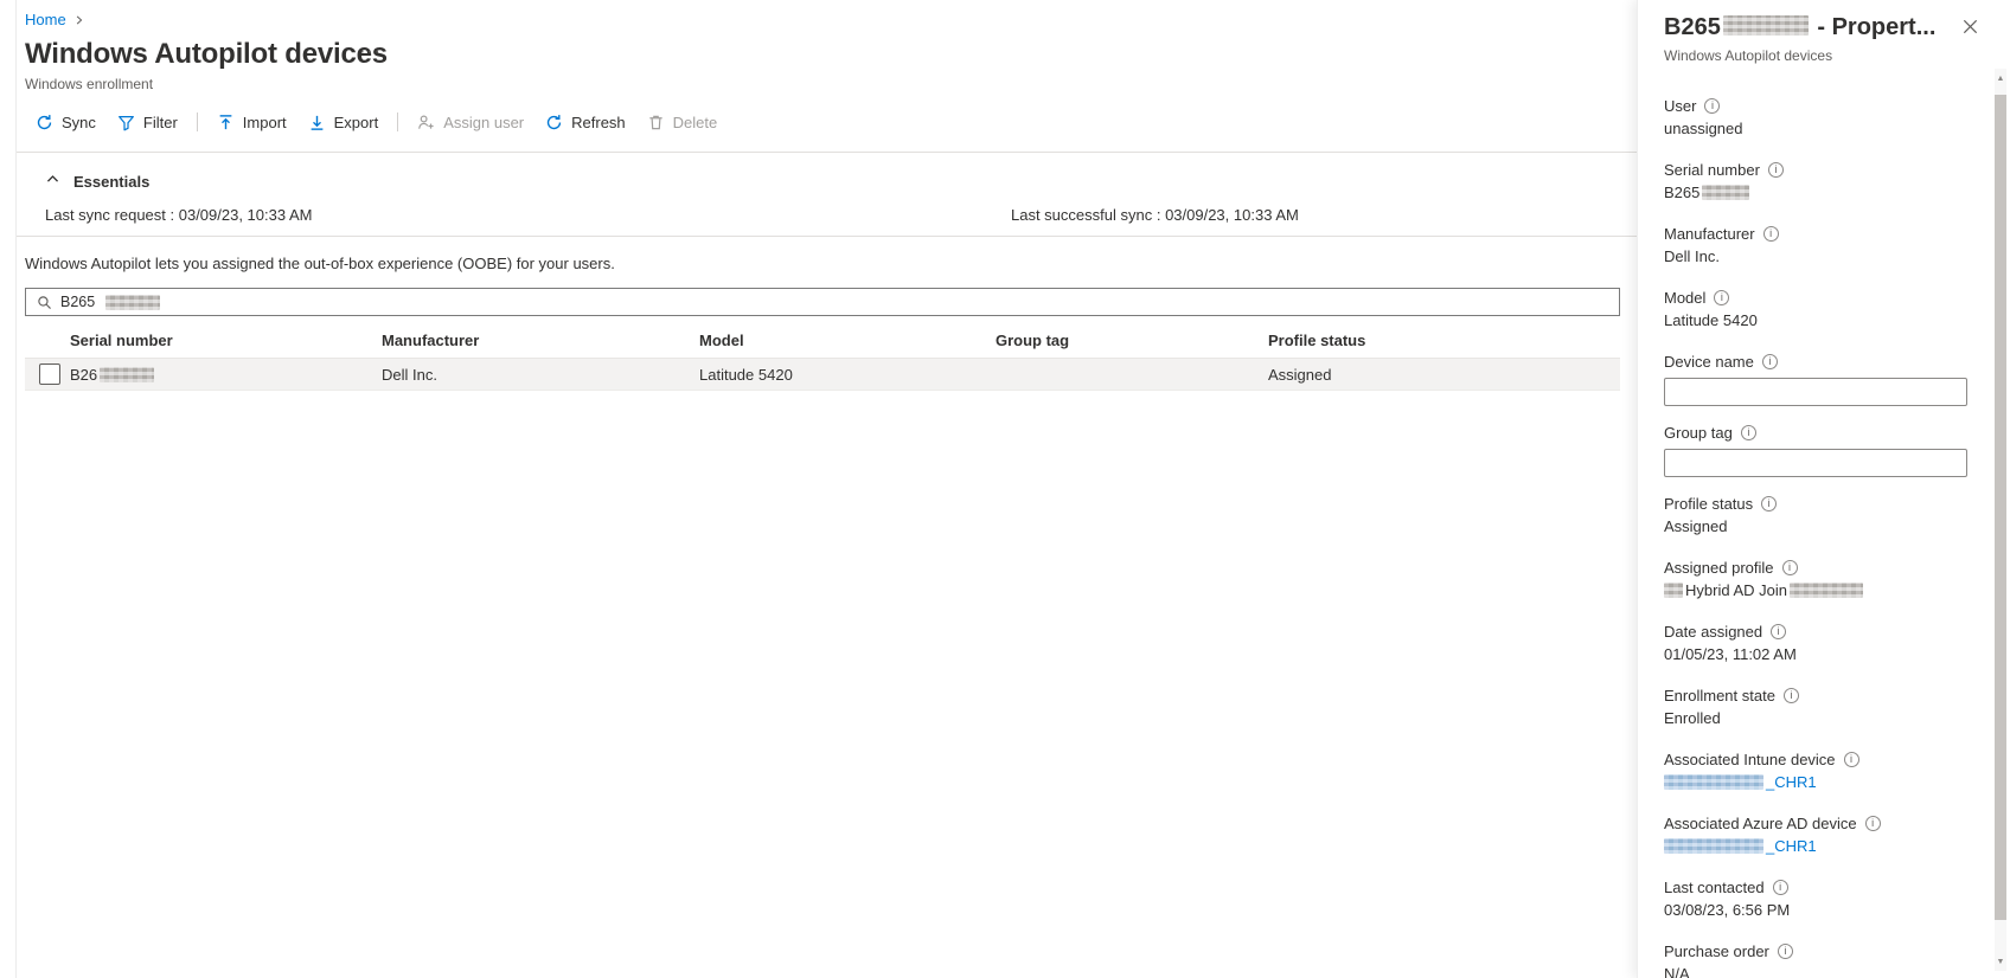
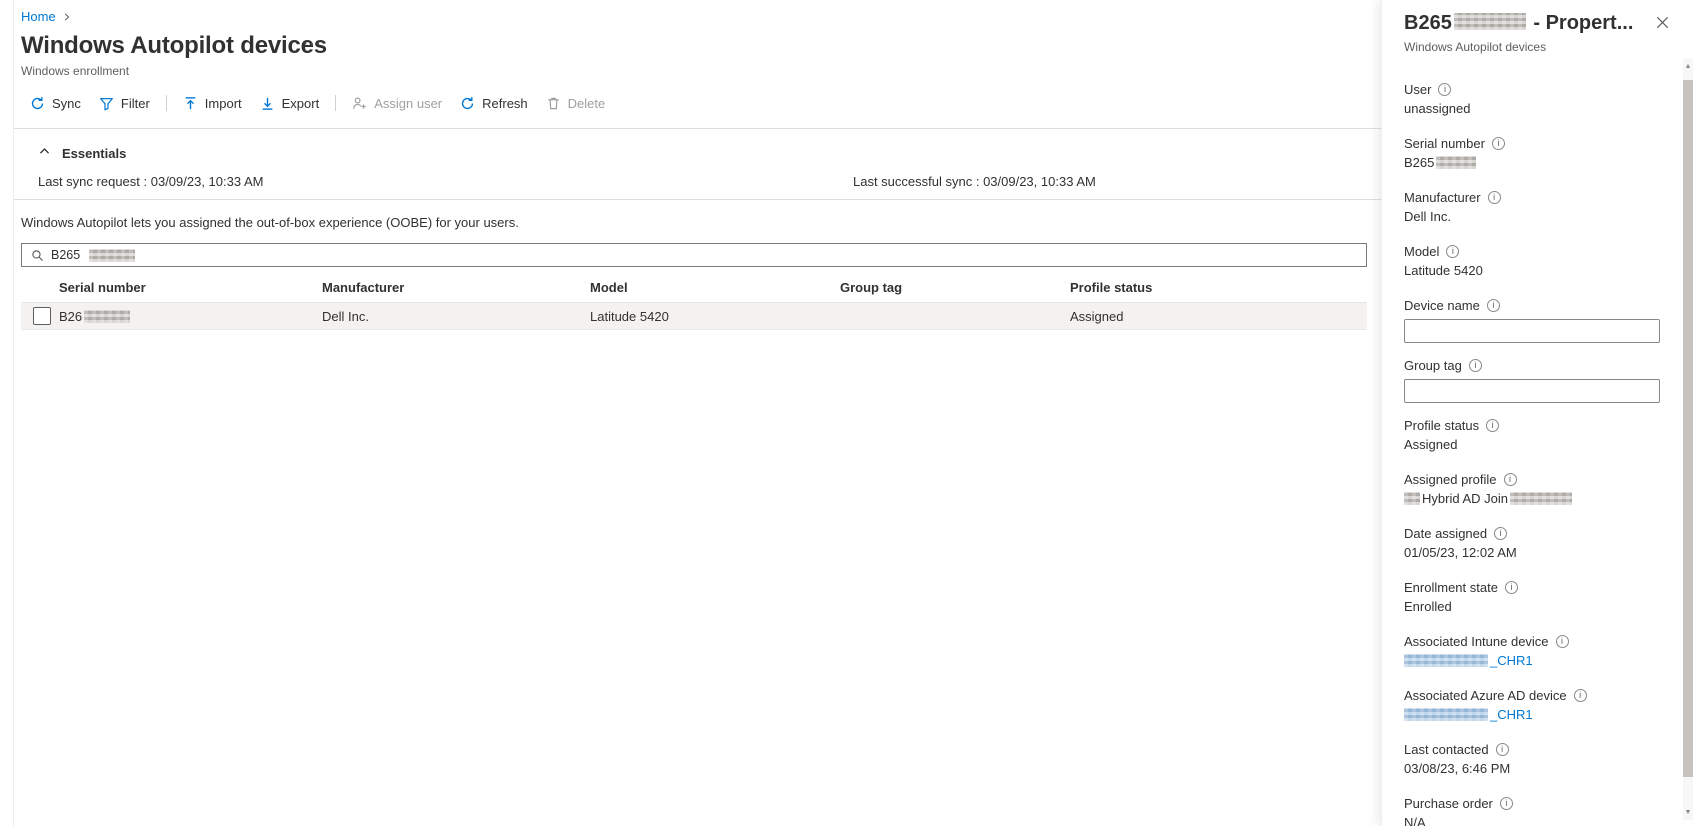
  Home
  Windows Autopilot devices
  ···
  Windows enrollment
  Sync
  Filter
  Import
  Export
  Assign user
  Refresh
  Delete
  Essentials
  Last sync request : 03/09/23, 10:33 AM
  Last successful sync : 03/09/23, 10:33 AM
  Windows Autopilot lets you assigned the out-of-box experience (OOBE) for your users.
  B265
  Serial number
  Manufacturer
  Model
  Group tag
  Profile status
  B26
  Dell Inc.
  Latitude 5420
  Assigned
  B265 - Propert...
  Windows Autopilot devices
  User
  i
  unassigned
  Serial number
  i
  B265
  Manufacturer
  i
  Dell Inc.
  Model
  i
  Latitude 5420
  Device name
  i
  Group tag
  i
  Profile status
  i
  Assigned
  Assigned profile
  i
  Hybrid AD Join
  Date assigned
  i
- 01/05/23, 11:02 AM
+ 01/05/23, 12:02 AM
  Enrollment state
  i
  Enrolled
  Associated Intune device
  i
  _CHR1
  Associated Azure AD device
  i
  _CHR1
  Last contacted
  i
- 03/08/23, 6:56 PM
+ 03/08/23, 6:46 PM
  Purchase order
  i
  N/A
